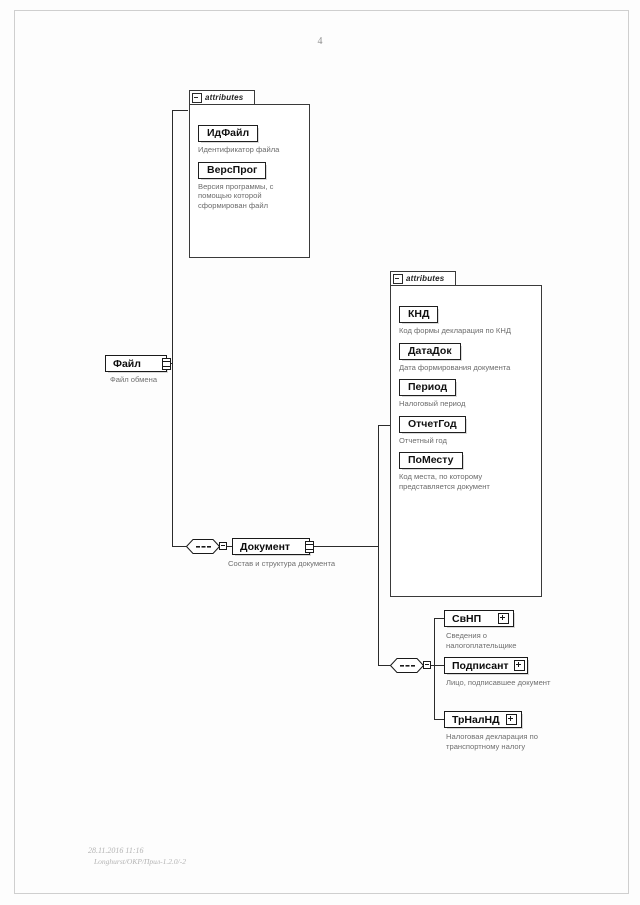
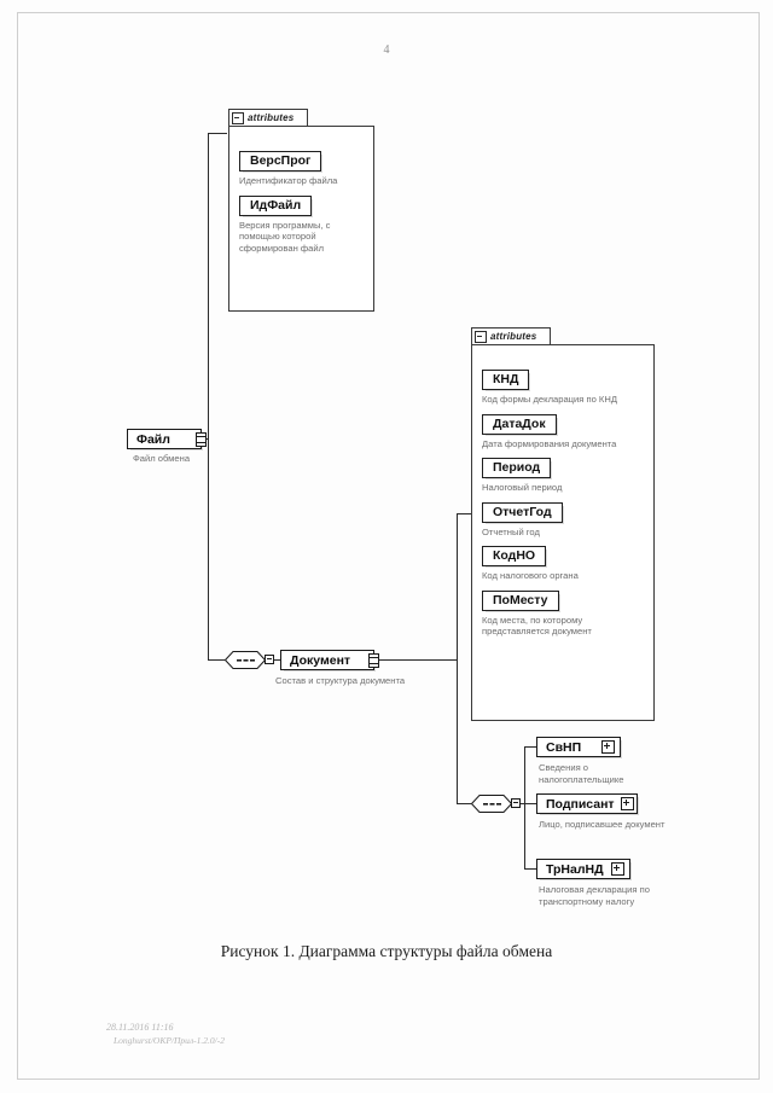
  4
  attributes
- ИдФайл
+ ВерсПрог
  Идентификатор файла
- ВерсПрог
+ ИдФайл
  Версия программы, с помощью которой сформирован файл
  Файл
  Файл обмена
  Документ
  Состав и структура документа
  attributes
  КНД
  Код формы декларация по КНД
  ДатаДок
  Дата формирования документа
  Период
  Налоговый период
  ОтчетГод
  Отчетный год
+ КодНО
+ Код налогового органа
  ПоМесту
  Код места, по которому представляется документ
  СвНП
  Сведения о налогоплательщике
  Подписант
  Лицо, подписавшее документ
  ТрНалНД
  Налоговая декларация по транспортному налогу
+ Рисунок 1. Диаграмма структуры файла обмена
  28.11.2016 11:16
  Longhurst/ОКР/Прил-1.2.0/-2
